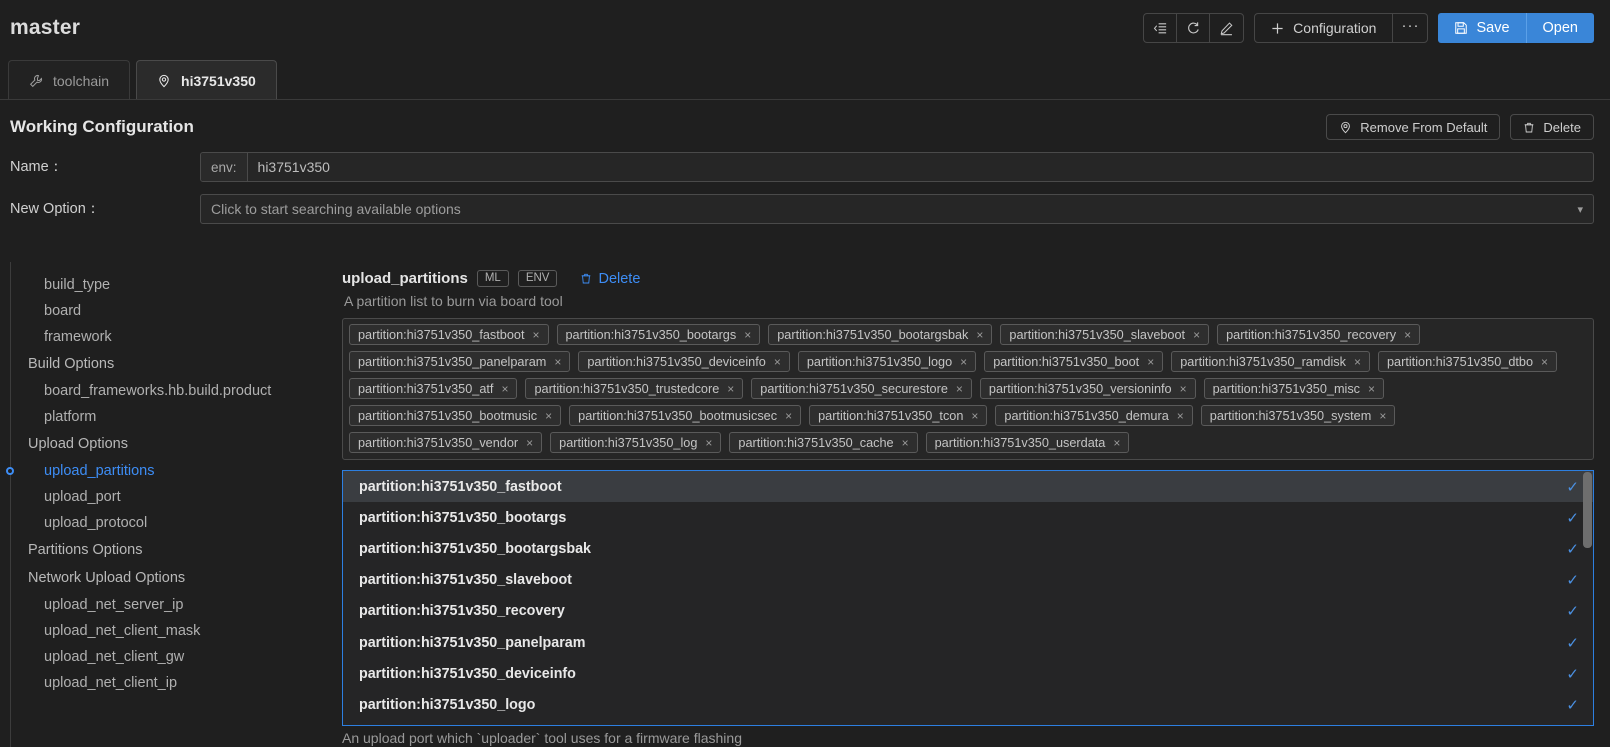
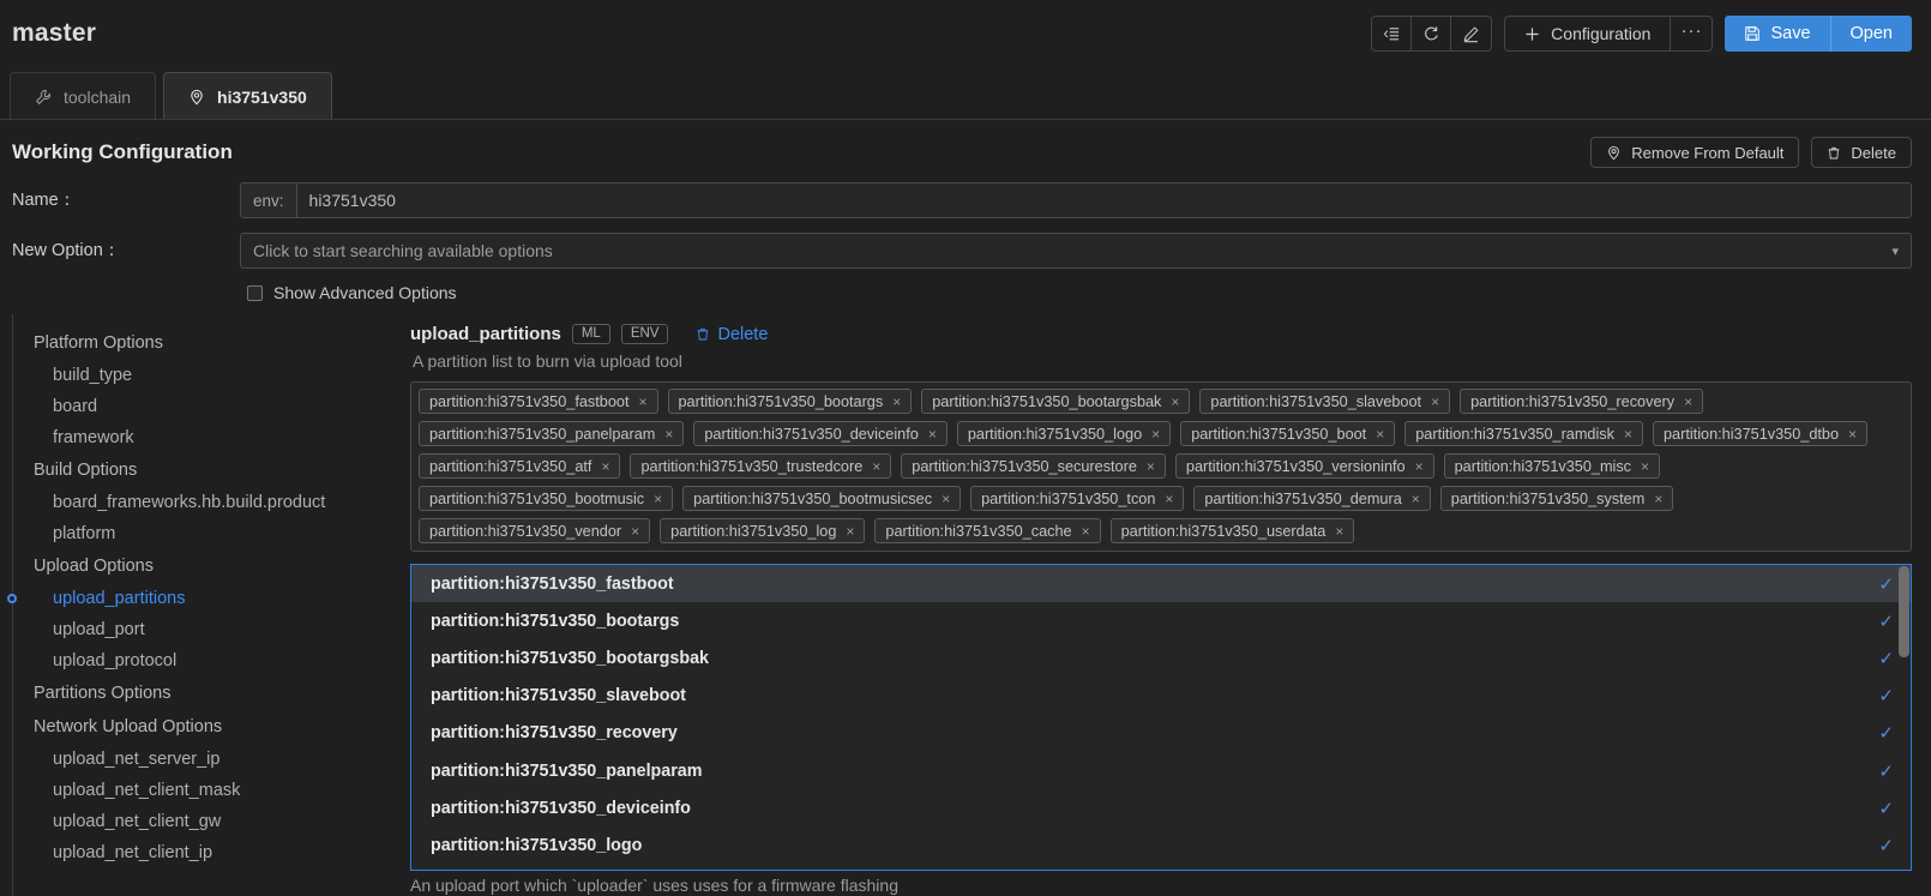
  master
  Configuration
  ···
  Save
  Open
  toolchain
  hi3751v350
  Working Configuration
  Remove From Default
  Delete
  Name：
  env:
  hi3751v350
  New Option：
  Click to start searching available options
  ▾
+ Show Advanced Options
+ Platform Options
  build_type
  board
  framework
  Build Options
  board_frameworks.hb.build.product
  platform
  Upload Options
  upload_partitions
  upload_port
  upload_protocol
  Partitions Options
  Network Upload Options
  upload_net_server_ip
  upload_net_client_mask
  upload_net_client_gw
  upload_net_client_ip
  upload_partitions
  ML
  ENV
  Delete
- A partition list to burn via board tool
+ A partition list to burn via upload tool
  partition:hi3751v350_fastboot
  ×
  partition:hi3751v350_bootargs
  ×
  partition:hi3751v350_bootargsbak
  ×
  partition:hi3751v350_slaveboot
  ×
  partition:hi3751v350_recovery
  ×
  partition:hi3751v350_panelparam
  ×
  partition:hi3751v350_deviceinfo
  ×
  partition:hi3751v350_logo
  ×
  partition:hi3751v350_boot
  ×
  partition:hi3751v350_ramdisk
  ×
  partition:hi3751v350_dtbo
  ×
  partition:hi3751v350_atf
  ×
  partition:hi3751v350_trustedcore
  ×
  partition:hi3751v350_securestore
  ×
  partition:hi3751v350_versioninfo
  ×
  partition:hi3751v350_misc
  ×
  partition:hi3751v350_bootmusic
  ×
  partition:hi3751v350_bootmusicsec
  ×
  partition:hi3751v350_tcon
  ×
  partition:hi3751v350_demura
  ×
  partition:hi3751v350_system
  ×
  partition:hi3751v350_vendor
  ×
  partition:hi3751v350_log
  ×
  partition:hi3751v350_cache
  ×
  partition:hi3751v350_userdata
  ×
  partition:hi3751v350_fastboot
  ✓
  partition:hi3751v350_bootargs
  ✓
  partition:hi3751v350_bootargsbak
  ✓
  partition:hi3751v350_slaveboot
  ✓
  partition:hi3751v350_recovery
  ✓
  partition:hi3751v350_panelparam
  ✓
  partition:hi3751v350_deviceinfo
  ✓
  partition:hi3751v350_logo
  ✓
- An upload port which `uploader` tool uses for a firmware flashing
+ An upload port which `uploader` uses uses for a firmware flashing
